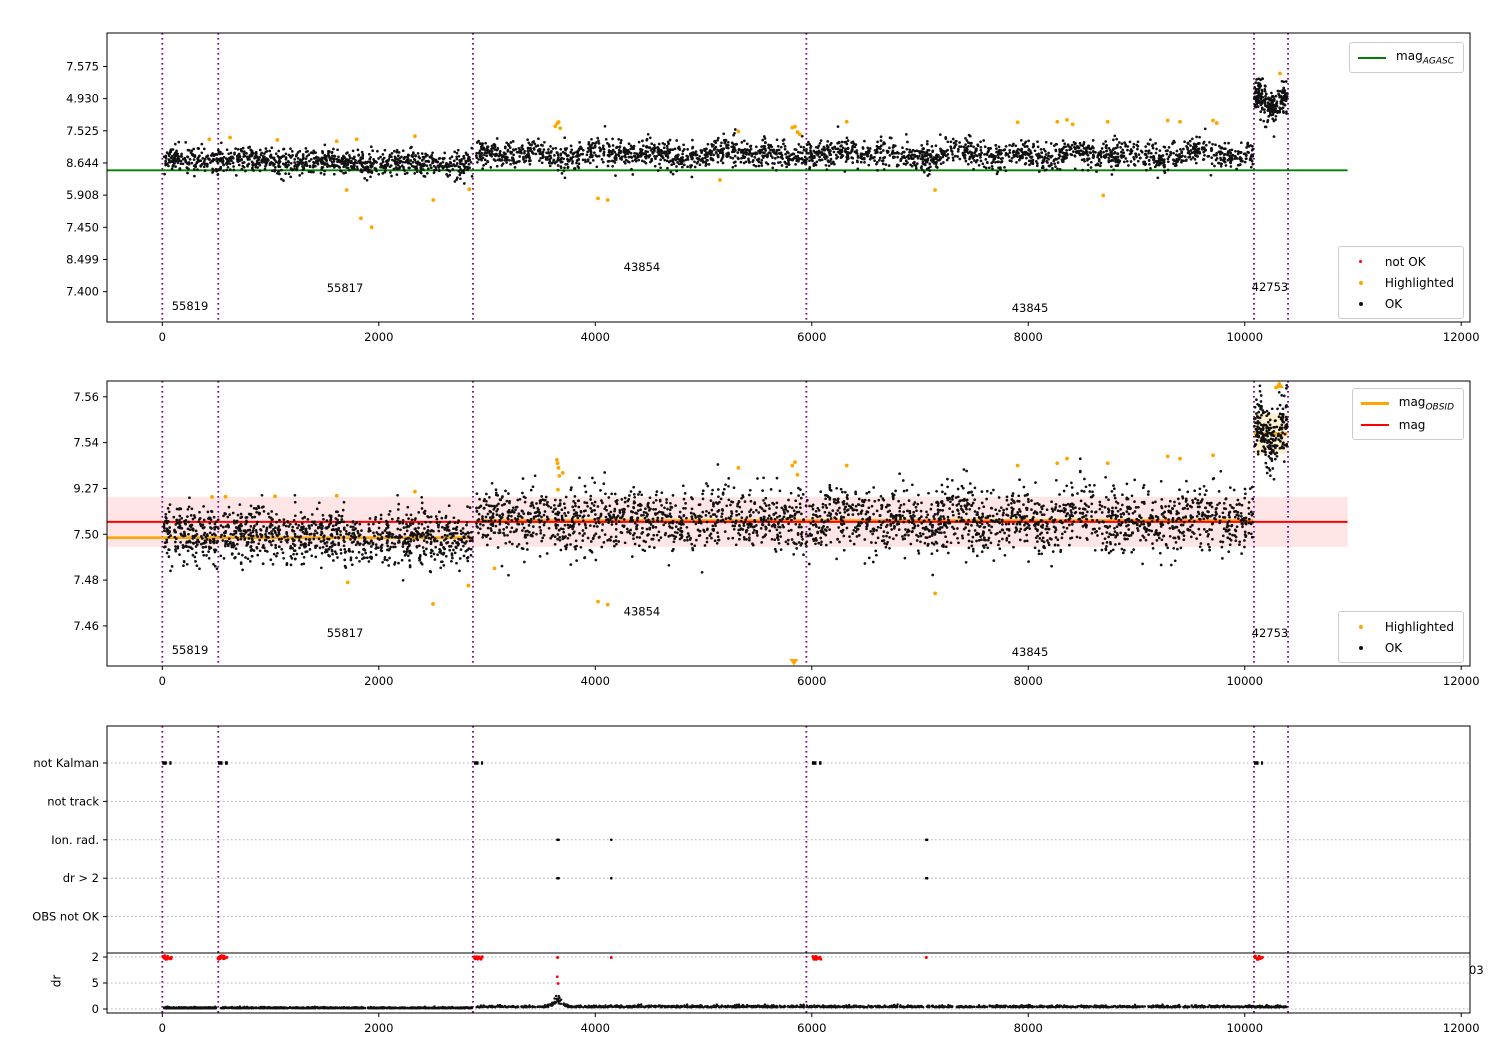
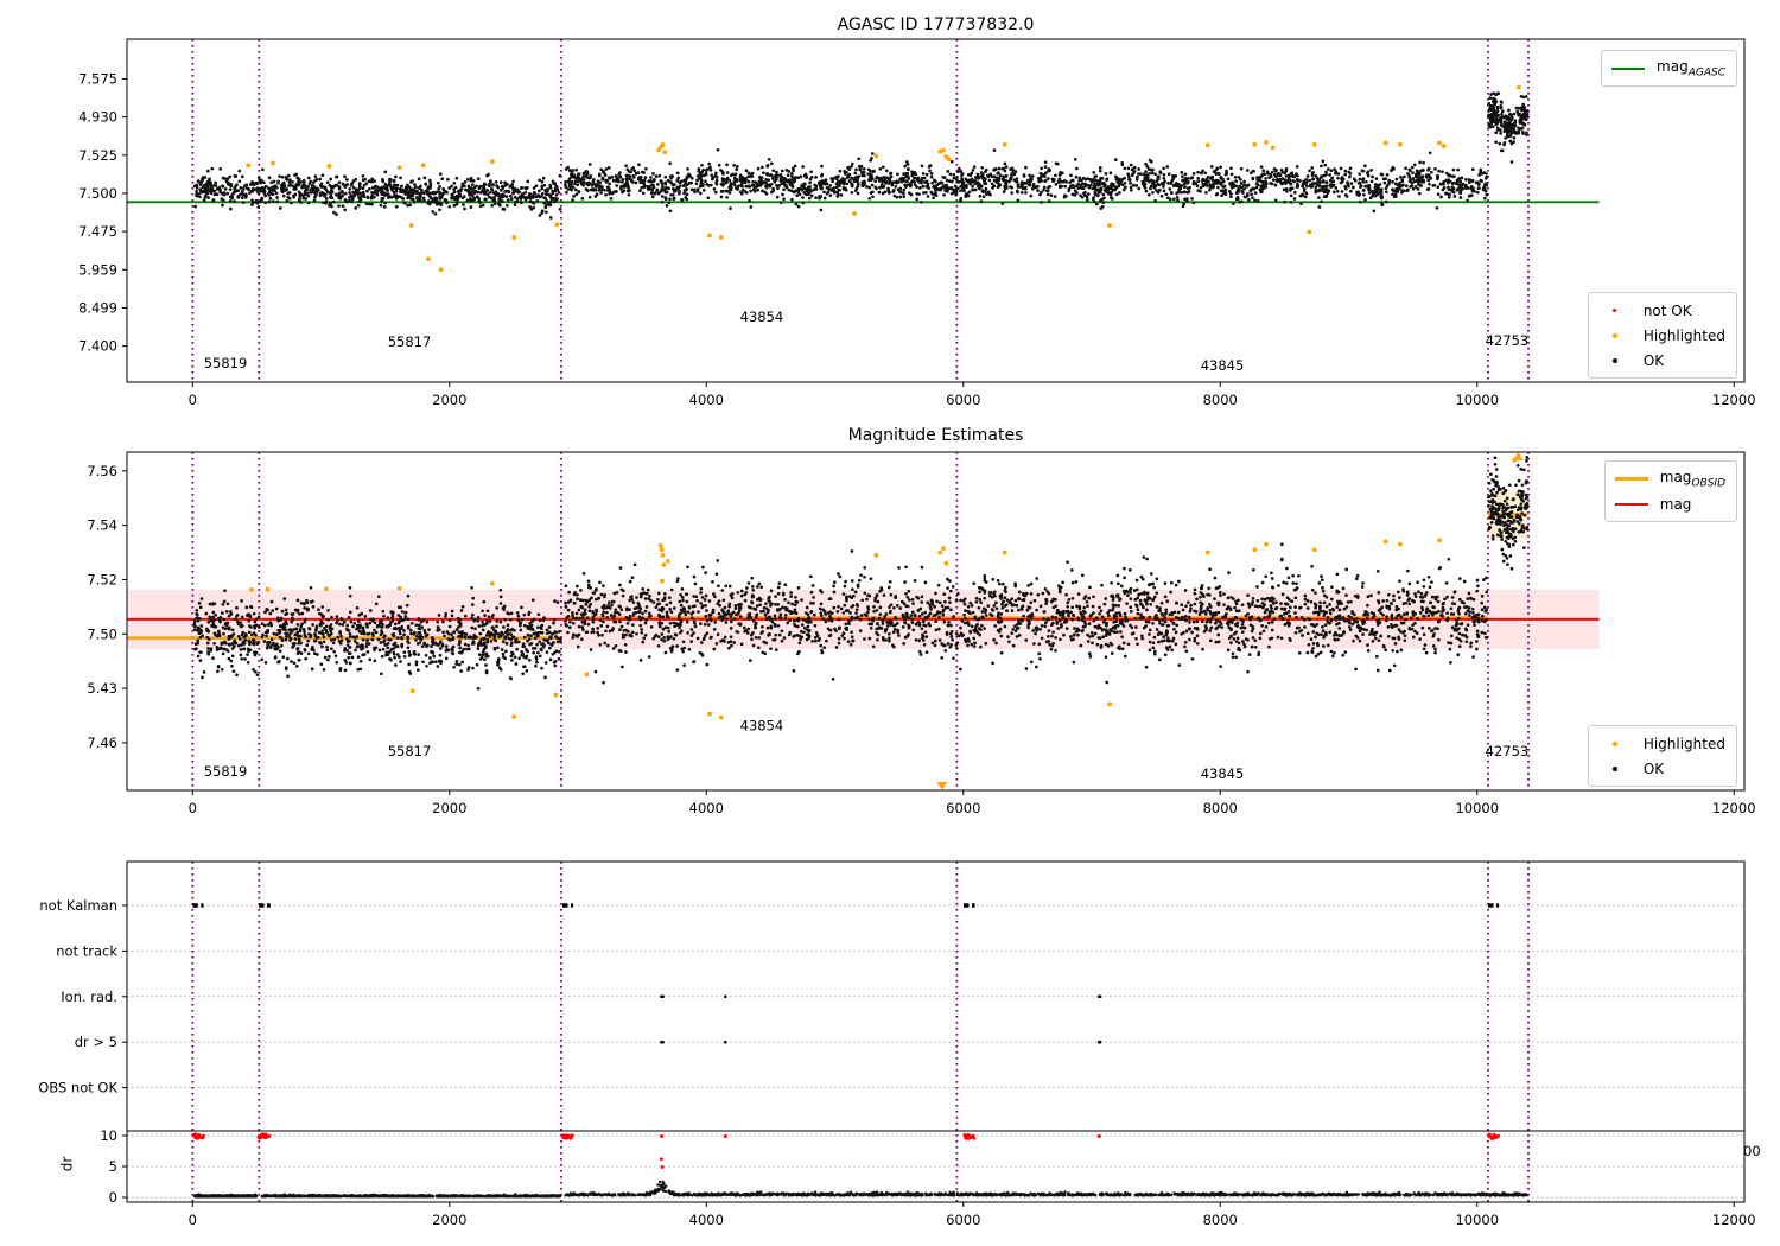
  55819
  55817
  43854
  43845
  42753
  0
  2000
  4000
  6000
  8000
  10000
  12000
  7.400
  8.499
- 7.450
+ 5.959
- 5.908
+ 7.475
- 8.644
+ 7.500
  7.525
  4.930
  7.575
  55819
  55817
  43854
  43845
  42753
  0
  2000
  4000
  6000
  8000
  10000
  12000
  7.46
- 7.48
+ 5.43
  7.50
- 9.27
+ 7.52
  7.54
  7.56
  0
  2000
  4000
  6000
  8000
  10000
  12000
  not Kalman
  not track
  Ion. rad.
- dr > 2
+ dr > 5
  OBS not OK
- 2
+ 10
  5
  0
+ AGASC ID 177737832.0
+ Magnitude Estimates
  magAGASC
  not OK
  Highlighted
  OK
  magOBSID
  mag
  Highlighted
  OK
- 03
+ 00
